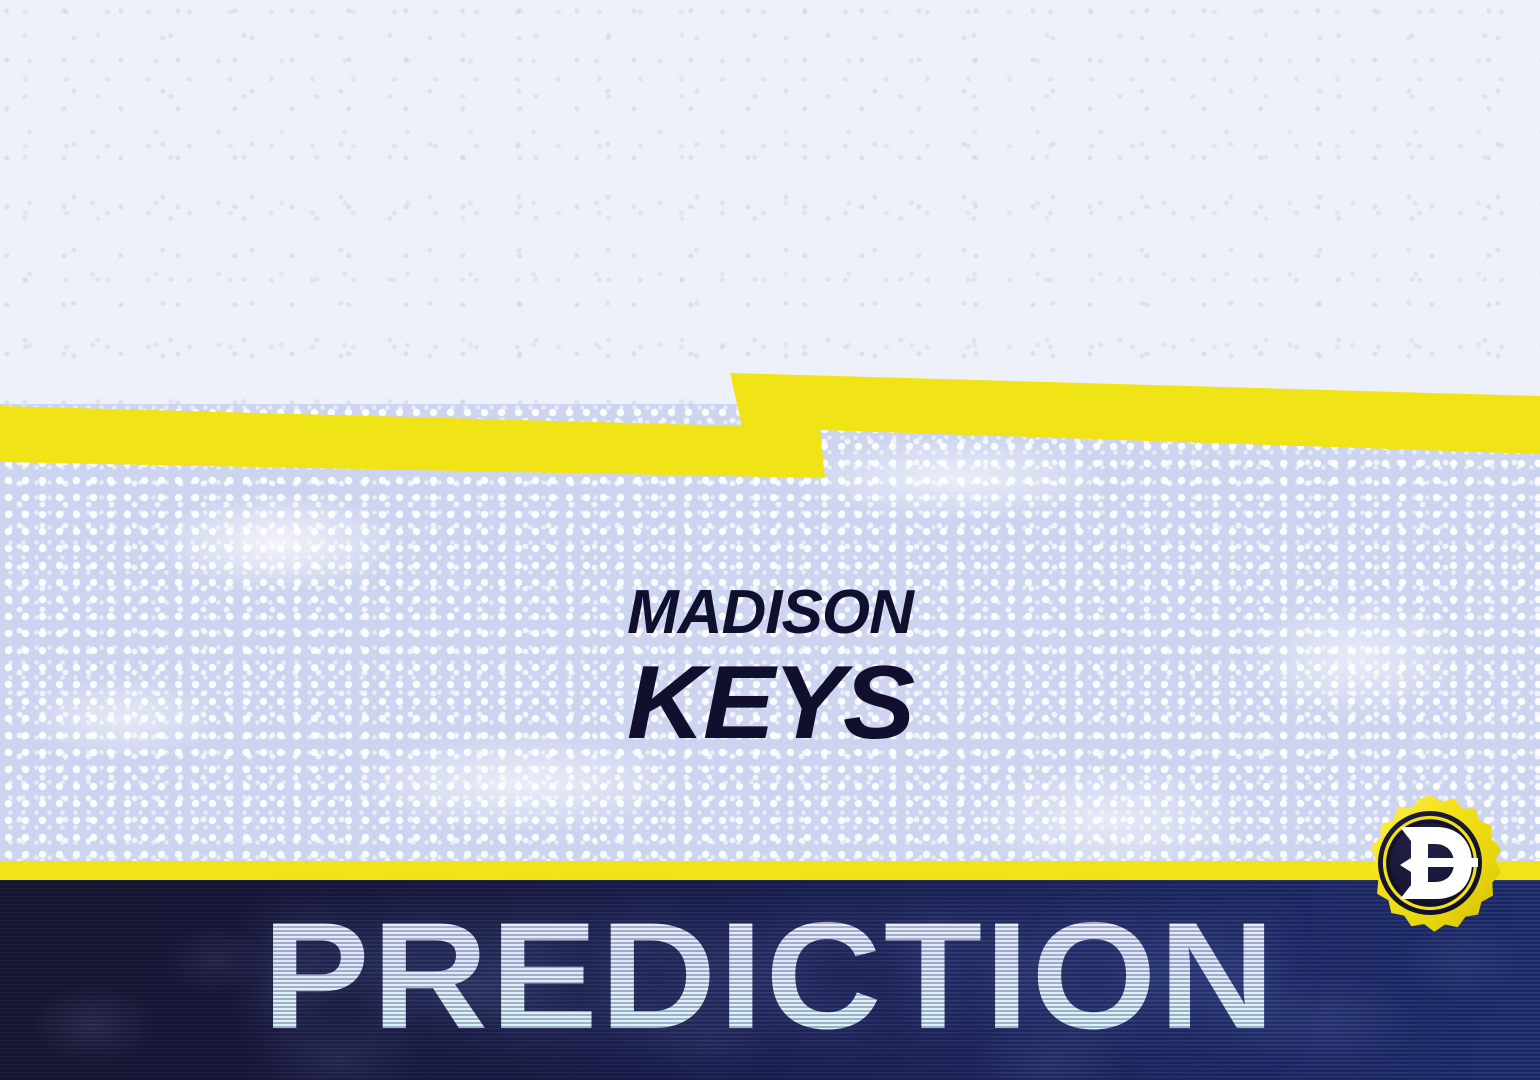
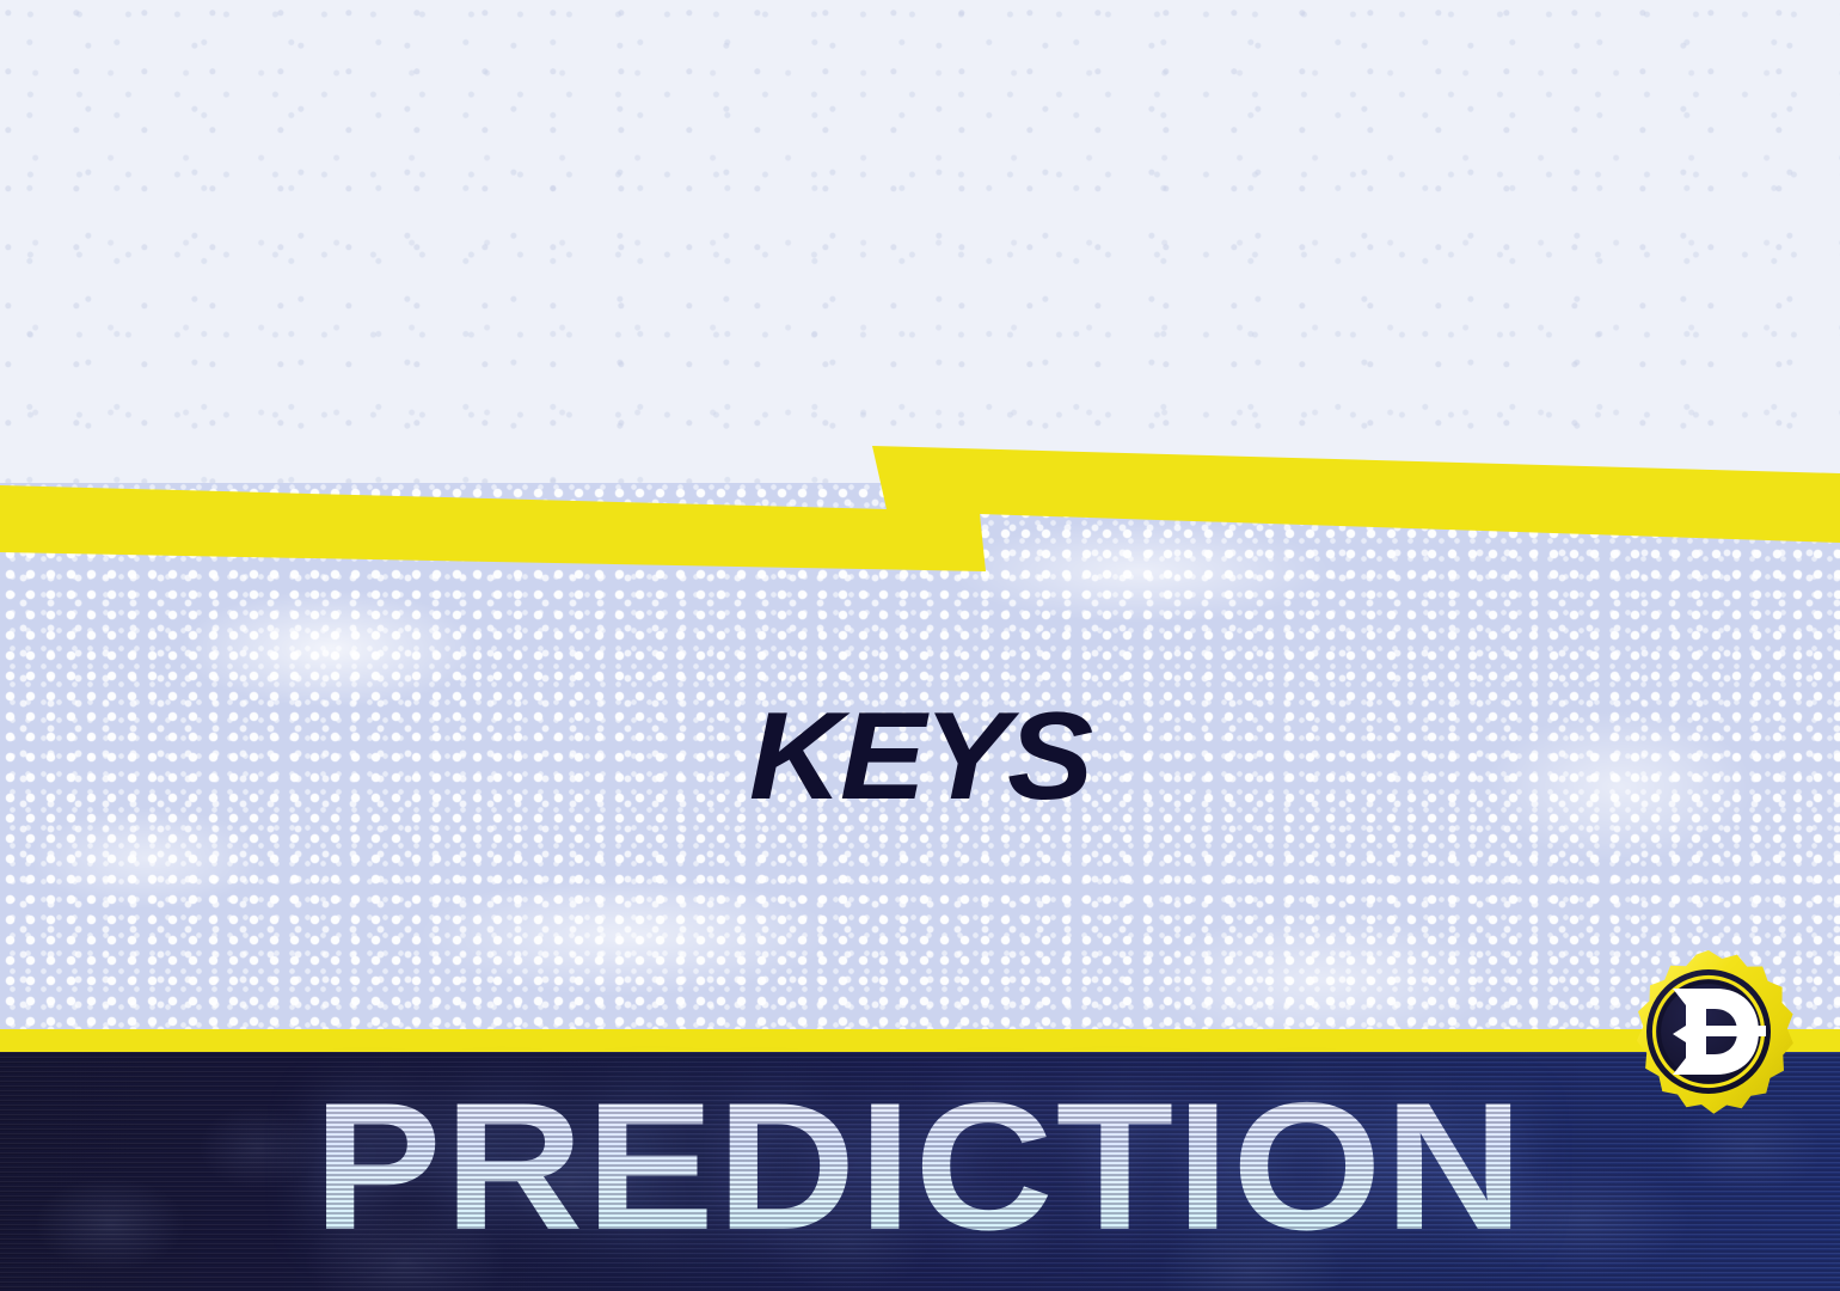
- MADISON
  KEYS
